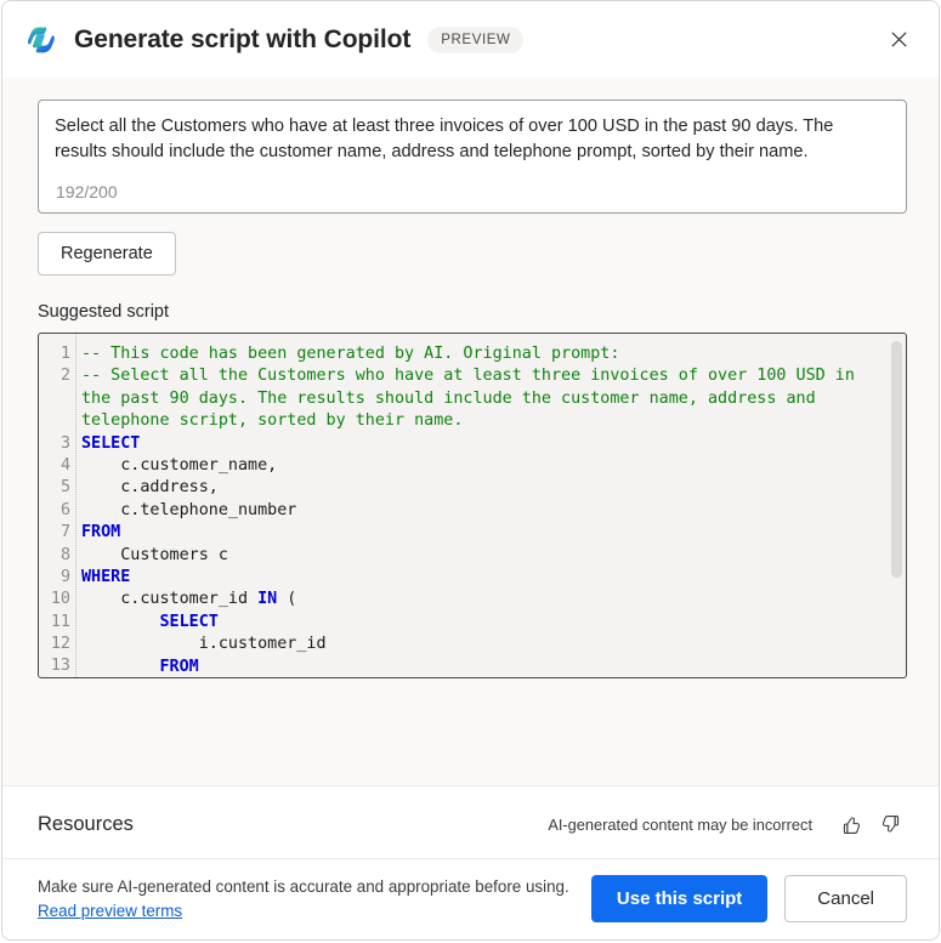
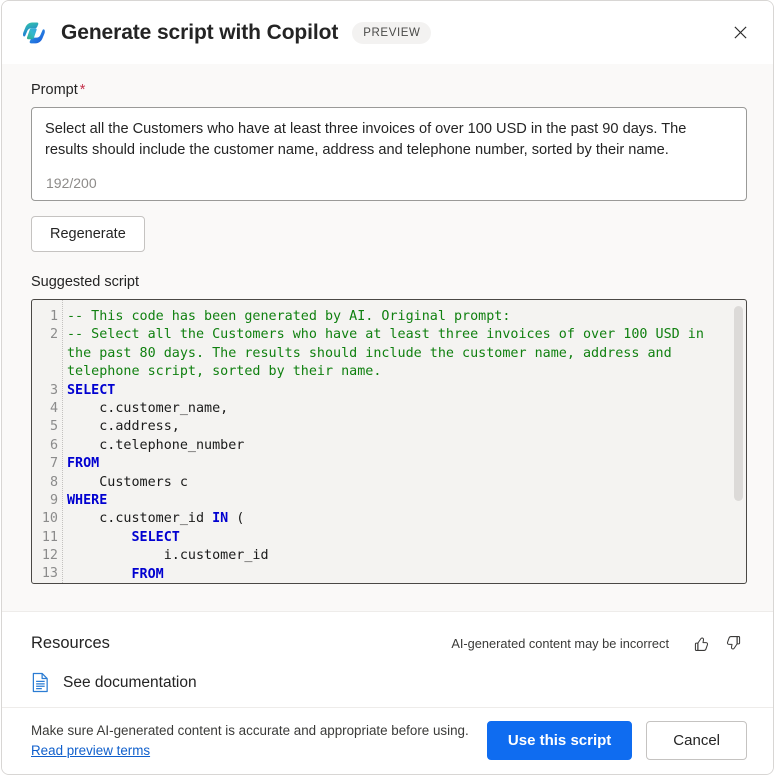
  Generate script with Copilot
  PREVIEW
+ Prompt *
- Select all the Customers who have at least three invoices of over 100 USD in the past 90 days. The results should include the customer name, address and telephone prompt, sorted by their name.
+ Select all the Customers who have at least three invoices of over 100 USD in the past 90 days. The results should include the customer name, address and telephone number, sorted by their name.
  192/200
  Regenerate
  Suggested script
  1
  2
  3
  4
  5
  6
  7
  8
  9
  10
  11
  12
  13
  -- This code has been generated by AI. Original prompt:
  -- Select all the Customers who have at least three invoices of over 100 USD in
- the past 90 days. The results should include the customer name, address and
+ the past 80 days. The results should include the customer name, address and
  telephone script, sorted by their name.
  SELECT
  c.customer_name,
  c.address,
  c.telephone_number
  FROM
  Customers c
  WHERE
  c.customer_id IN (
  SELECT
  i.customer_id
  FROM
  Resources
  AI-generated content may be incorrect
+ See documentation
  Make sure AI-generated content is accurate and appropriate before using.
  Read preview terms
  Use this script
  Cancel
